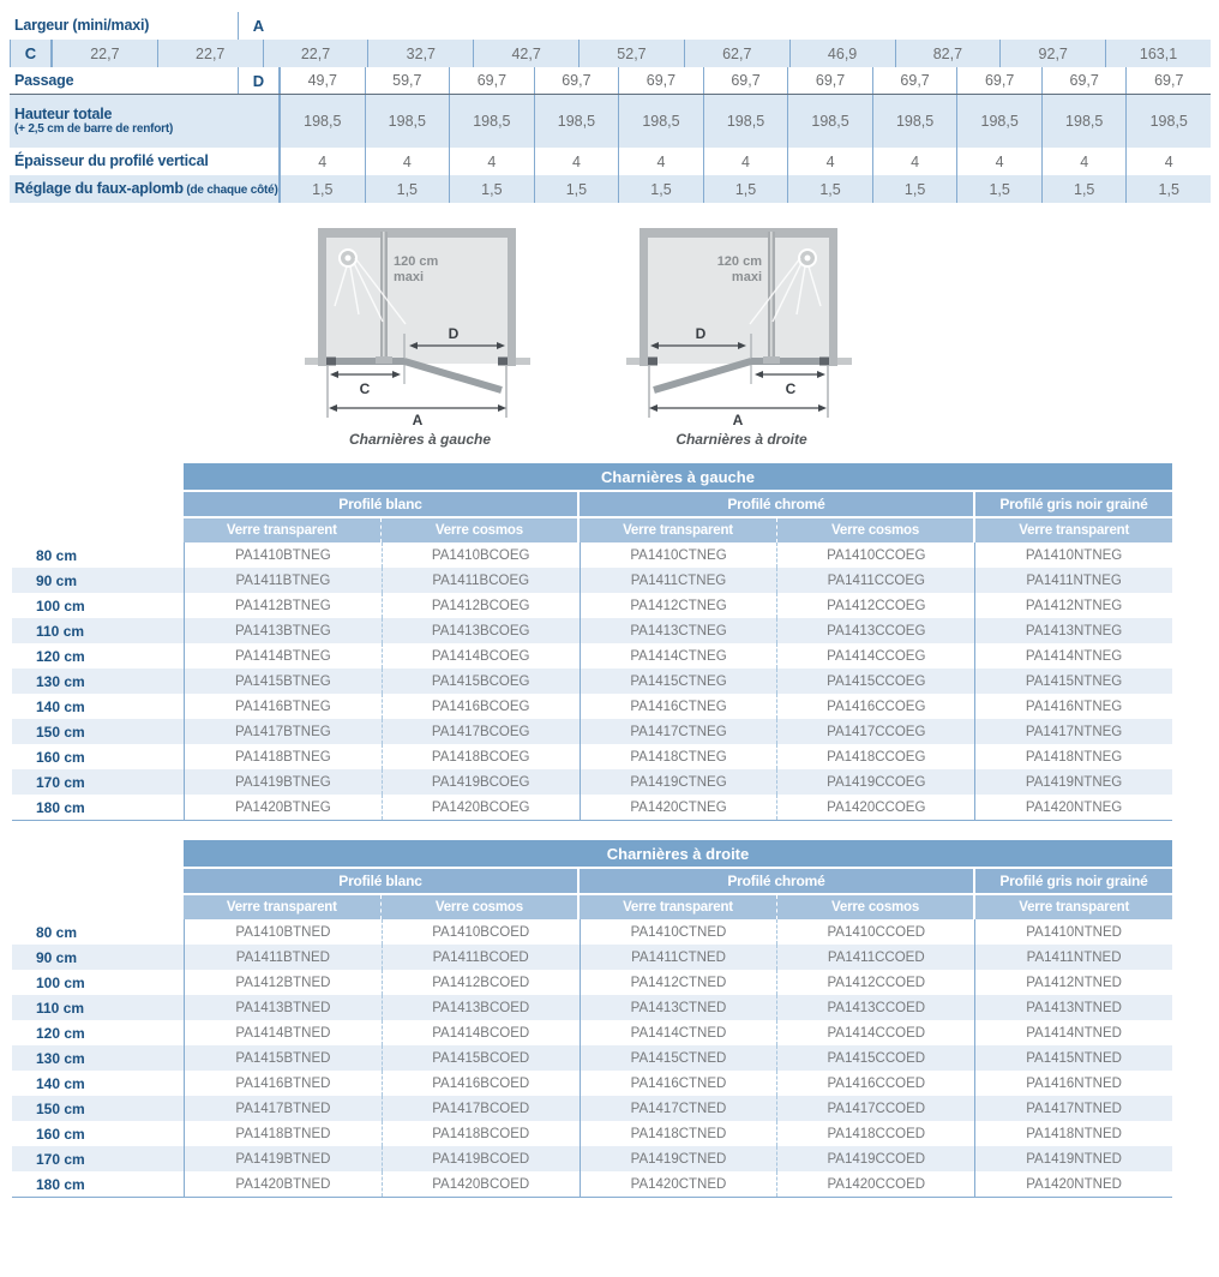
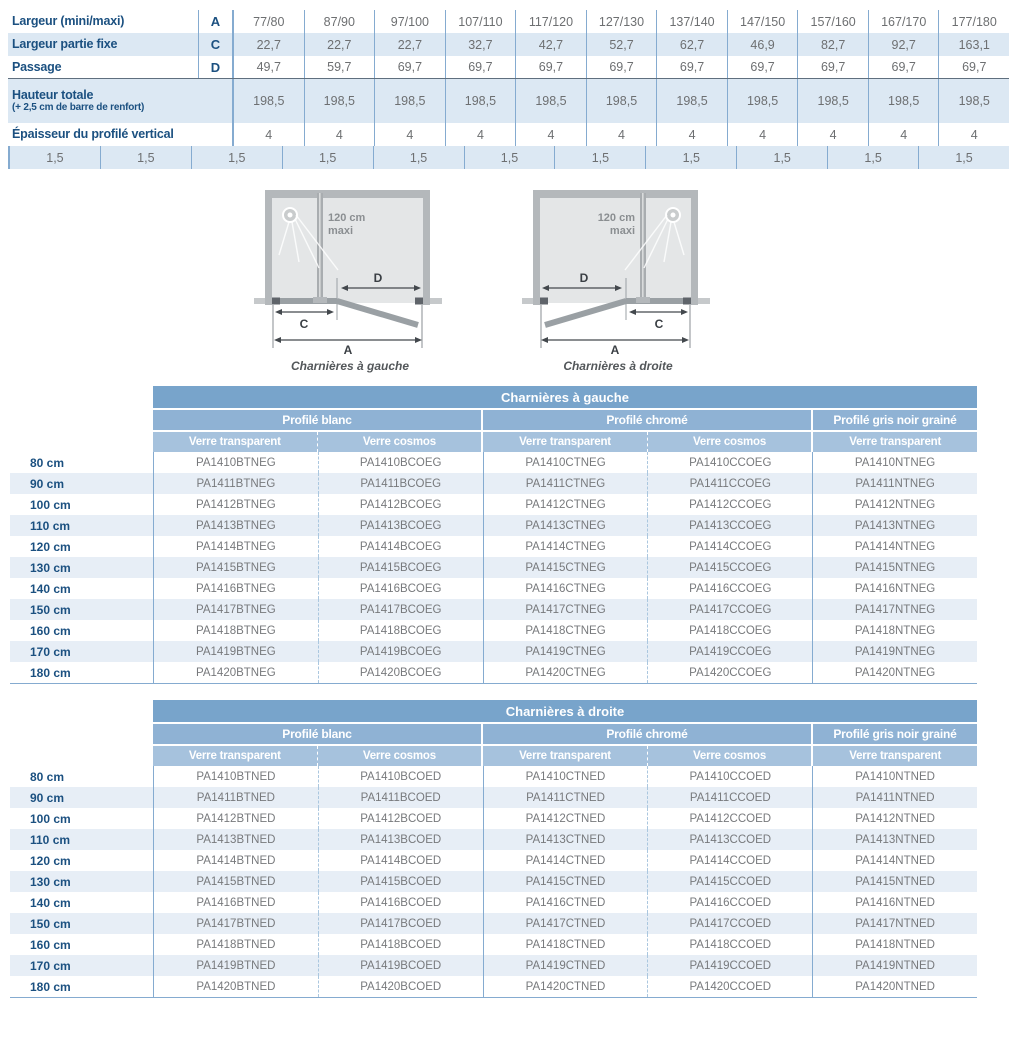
  Largeur (mini/maxi)
  A
+ 77/80
+ 87/90
+ 97/100
+ 107/110
+ 117/120
+ 127/130
+ 137/140
+ 147/150
+ 157/160
+ 167/170
+ 177/180
+ Largeur partie fixe
  C
  22,7
  22,7
  22,7
  32,7
  42,7
  52,7
  62,7
  46,9
  82,7
  92,7
  163,1
  Passage
  D
  49,7
  59,7
  69,7
  69,7
  69,7
  69,7
  69,7
  69,7
  69,7
  69,7
  69,7
  Hauteur totale
  (+ 2,5 cm de barre de renfort)
  198,5
  198,5
  198,5
  198,5
  198,5
  198,5
  198,5
  198,5
  198,5
  198,5
  198,5
  Épaisseur du profilé vertical
  4
  4
  4
  4
  4
  4
  4
  4
  4
  4
  4
- Réglage du faux-aplomb (de chaque côté)
  1,5
  1,5
  1,5
  1,5
  1,5
  1,5
  1,5
  1,5
  1,5
  1,5
  1,5
  120 cm
  maxi
  D
  C
  A
  Charnières à gauche
  120 cm
  maxi
  D
  C
  A
  Charnières à droite
  Charnières à gauche
  Profilé blanc
  Profilé chromé
  Profilé gris noir grainé
  Verre transparent
  Verre cosmos
  Verre transparent
  Verre cosmos
  Verre transparent
  80 cm
  PA1410BTNEG
  PA1410BCOEG
  PA1410CTNEG
  PA1410CCOEG
  PA1410NTNEG
  90 cm
  PA1411BTNEG
  PA1411BCOEG
  PA1411CTNEG
  PA1411CCOEG
  PA1411NTNEG
  100 cm
  PA1412BTNEG
  PA1412BCOEG
  PA1412CTNEG
  PA1412CCOEG
  PA1412NTNEG
  110 cm
  PA1413BTNEG
  PA1413BCOEG
  PA1413CTNEG
  PA1413CCOEG
  PA1413NTNEG
  120 cm
  PA1414BTNEG
  PA1414BCOEG
  PA1414CTNEG
  PA1414CCOEG
  PA1414NTNEG
  130 cm
  PA1415BTNEG
  PA1415BCOEG
  PA1415CTNEG
  PA1415CCOEG
  PA1415NTNEG
  140 cm
  PA1416BTNEG
  PA1416BCOEG
  PA1416CTNEG
  PA1416CCOEG
  PA1416NTNEG
  150 cm
  PA1417BTNEG
  PA1417BCOEG
  PA1417CTNEG
  PA1417CCOEG
  PA1417NTNEG
  160 cm
  PA1418BTNEG
  PA1418BCOEG
  PA1418CTNEG
  PA1418CCOEG
  PA1418NTNEG
  170 cm
  PA1419BTNEG
  PA1419BCOEG
  PA1419CTNEG
  PA1419CCOEG
  PA1419NTNEG
  180 cm
  PA1420BTNEG
  PA1420BCOEG
  PA1420CTNEG
  PA1420CCOEG
  PA1420NTNEG
  Charnières à droite
  Profilé blanc
  Profilé chromé
  Profilé gris noir grainé
  Verre transparent
  Verre cosmos
  Verre transparent
  Verre cosmos
  Verre transparent
  80 cm
  PA1410BTNED
  PA1410BCOED
  PA1410CTNED
  PA1410CCOED
  PA1410NTNED
  90 cm
  PA1411BTNED
  PA1411BCOED
  PA1411CTNED
  PA1411CCOED
  PA1411NTNED
  100 cm
  PA1412BTNED
  PA1412BCOED
  PA1412CTNED
  PA1412CCOED
  PA1412NTNED
  110 cm
  PA1413BTNED
  PA1413BCOED
  PA1413CTNED
  PA1413CCOED
  PA1413NTNED
  120 cm
  PA1414BTNED
  PA1414BCOED
  PA1414CTNED
  PA1414CCOED
  PA1414NTNED
  130 cm
  PA1415BTNED
  PA1415BCOED
  PA1415CTNED
  PA1415CCOED
  PA1415NTNED
  140 cm
  PA1416BTNED
  PA1416BCOED
  PA1416CTNED
  PA1416CCOED
  PA1416NTNED
  150 cm
  PA1417BTNED
  PA1417BCOED
  PA1417CTNED
  PA1417CCOED
  PA1417NTNED
  160 cm
  PA1418BTNED
  PA1418BCOED
  PA1418CTNED
  PA1418CCOED
  PA1418NTNED
  170 cm
  PA1419BTNED
  PA1419BCOED
  PA1419CTNED
  PA1419CCOED
  PA1419NTNED
  180 cm
  PA1420BTNED
  PA1420BCOED
  PA1420CTNED
  PA1420CCOED
  PA1420NTNED
